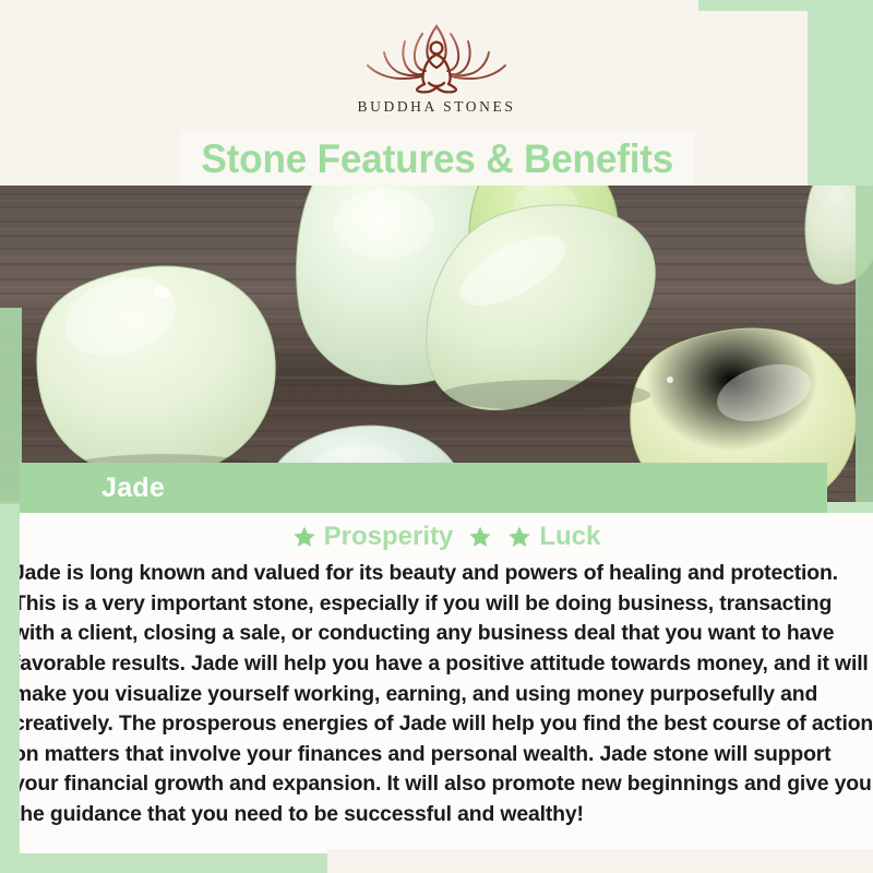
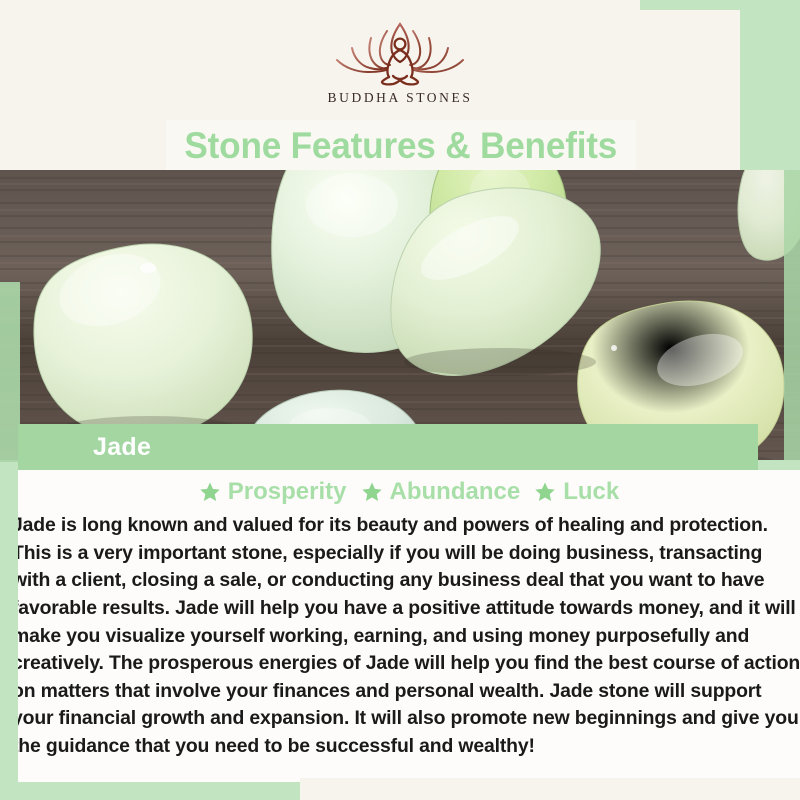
  BUDDHA STONES
  Stone Features & Benefits
  Jade
  Prosperity
+ Abundance
  Luck
  ade is long known and valued for its beauty and powers of healing and protection. his is a very important stone, especially if you will be doing business, transacting with a client, closing a sale, or conducting any business deal that you want to have avorable results. Jade will help you have a positive attitude towards money, and it will make you visualize yourself working, earning, and using money purposefully and reatively. The prosperous energies of Jade will help you find the best course of action n matters that involve your finances and personal wealth. Jade stone will support our financial growth and expansion. It will also promote new beginnings and give you he guidance that you need to be successful and wealthy!
